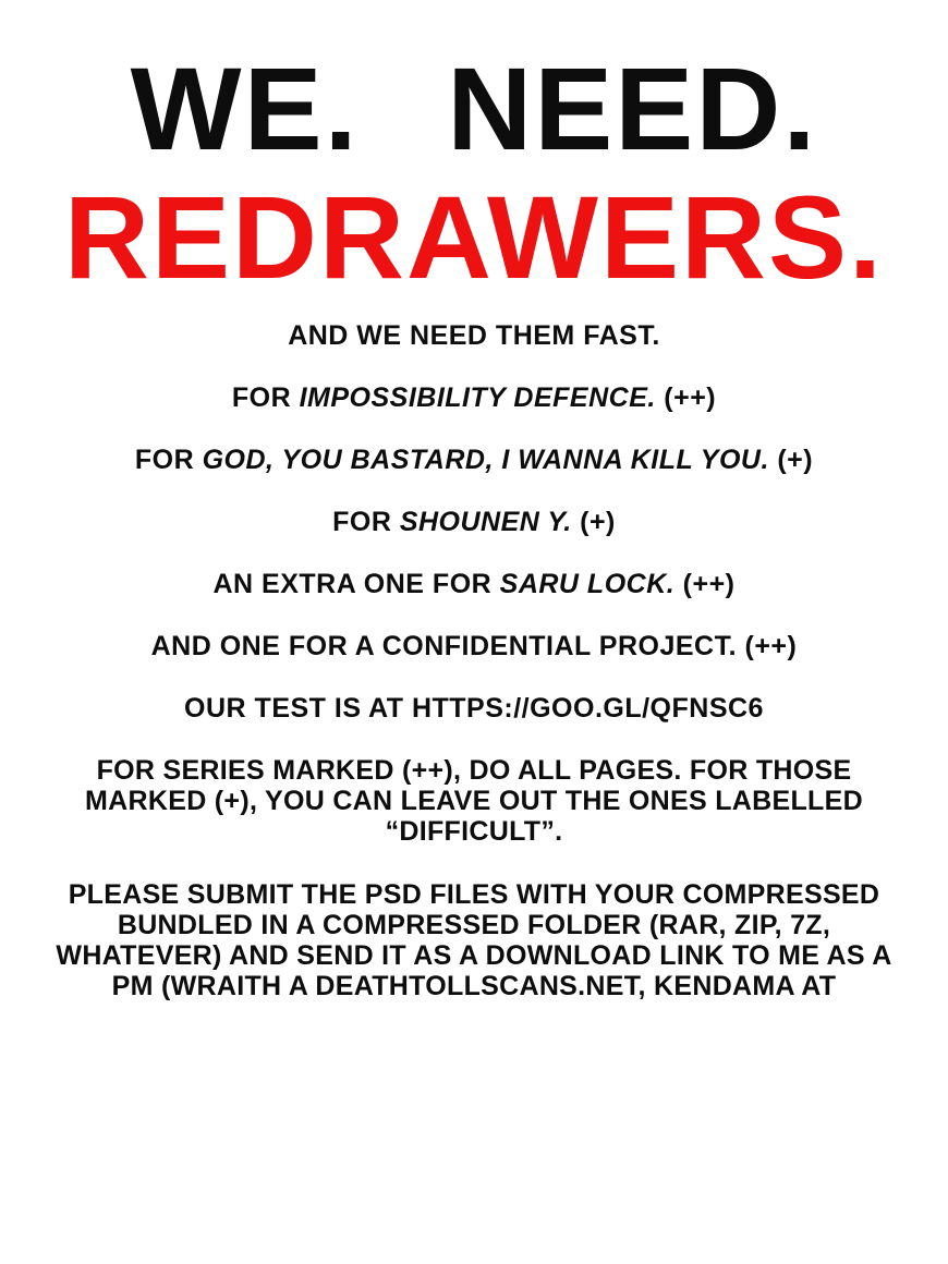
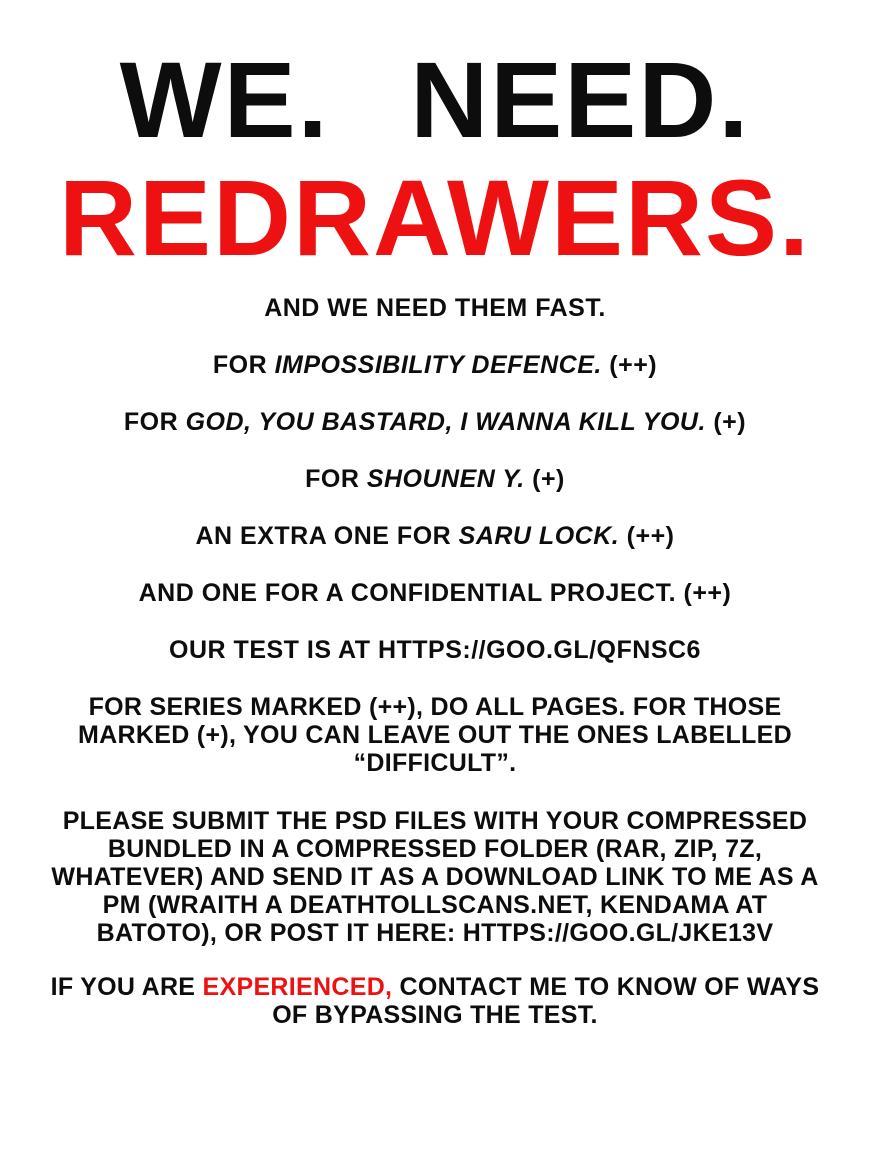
  WE. NEED.
  REDRAWERS.
  AND WE NEED THEM FAST.
  FOR IMPOSSIBILITY DEFENCE. (++)
  FOR GOD, YOU BASTARD, I WANNA KILL YOU. (+)
  FOR SHOUNEN Y. (+)
  AN EXTRA ONE FOR SARU LOCK. (++)
  AND ONE FOR A CONFIDENTIAL PROJECT. (++)
  OUR TEST IS AT HTTPS://GOO.GL/QFNSC6
  FOR SERIES MARKED (++), DO ALL PAGES. FOR THOSE
  MARKED (+), YOU CAN LEAVE OUT THE ONES LABELLED
  “DIFFICULT”.
  PLEASE SUBMIT THE PSD FILES WITH YOUR COMPRESSED
  BUNDLED IN A COMPRESSED FOLDER (RAR, ZIP, 7Z,
  WHATEVER) AND SEND IT AS A DOWNLOAD LINK TO ME AS A
  PM (WRAITH A DEATHTOLLSCANS.NET, KENDAMA AT
+ BATOTO), OR POST IT HERE: HTTPS://GOO.GL/JKE13V
+ IF YOU ARE EXPERIENCED, CONTACT ME TO KNOW OF WAYS
+ OF BYPASSING THE TEST.
